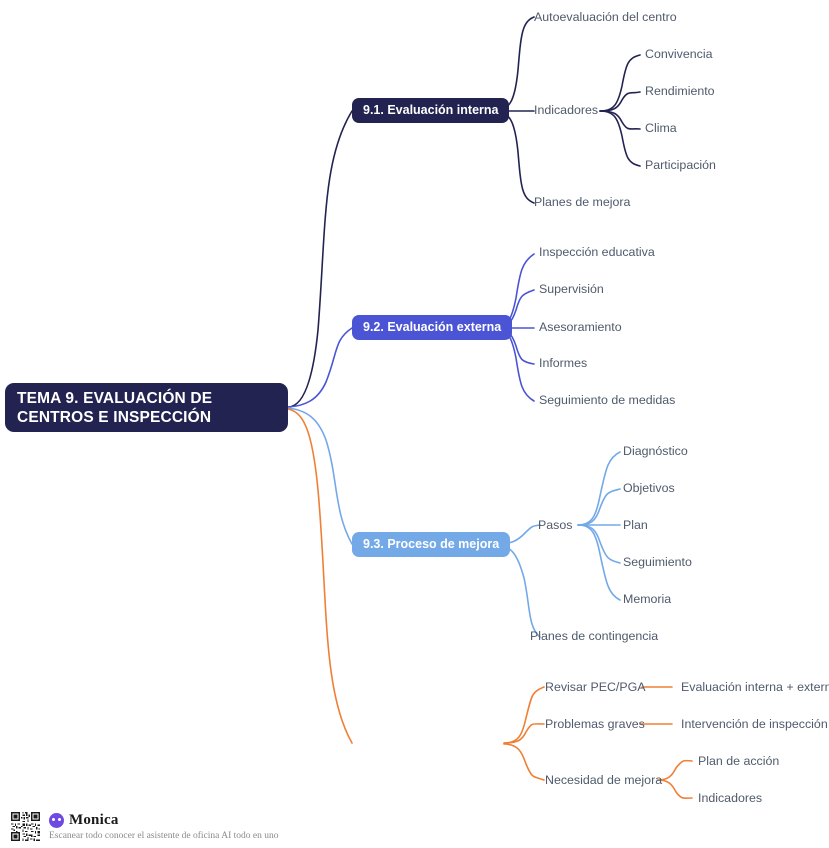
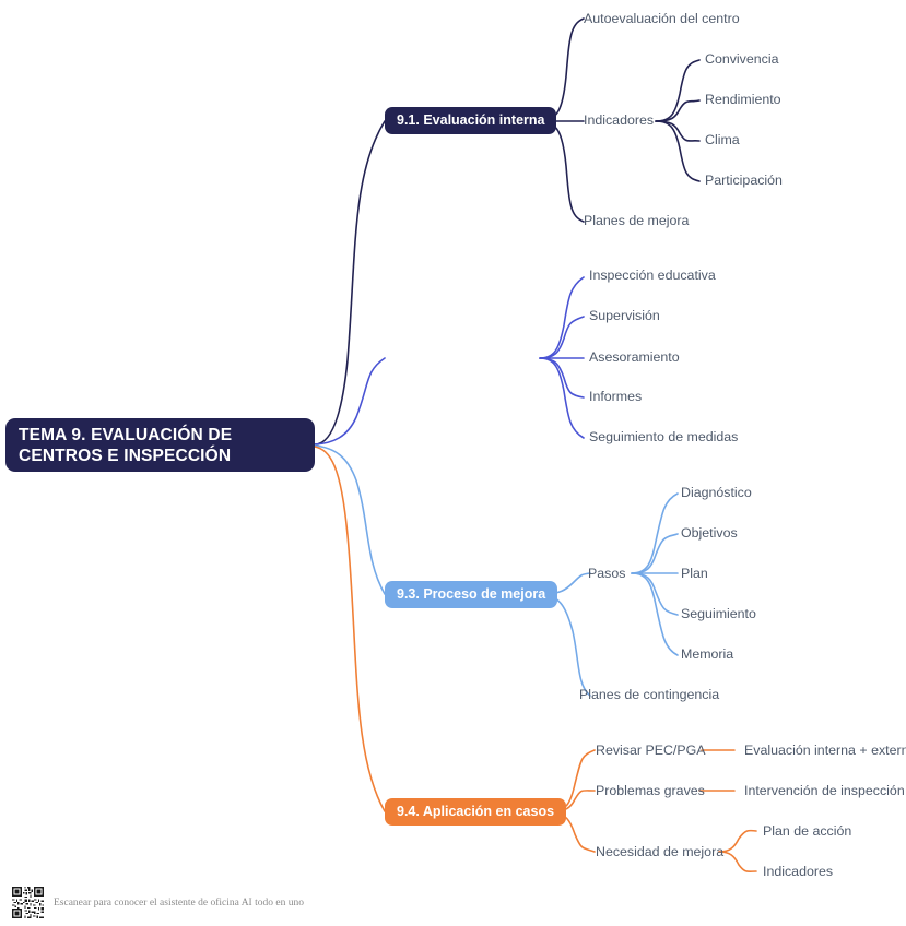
  TEMA 9. EVALUACIÓN DE CENTROS E INSPECCIÓN
  9.1. Evaluación interna
  Autoevaluación del centro
  Indicadores
  Convivencia
  Rendimiento
  Clima
  Participación
  Planes de mejora
- 9.2. Evaluación externa
  Inspección educativa
  Supervisión
  Asesoramiento
  Informes
  Seguimiento de medidas
  9.3. Proceso de mejora
  Pasos
  Diagnóstico
  Objetivos
  Plan
  Seguimiento
  Memoria
  Planes de contingencia
+ 9.4. Aplicación en casos
  Revisar PEC/PGA
  Evaluación interna + extern
  Problemas graves
  Intervención de inspección
  Necesidad de mejora
  Plan de acción
  Indicadores
- Monica
- Escanear todo conocer el asistente de oficina AI todo en uno
+ Escanear para conocer el asistente de oficina AI todo en uno
